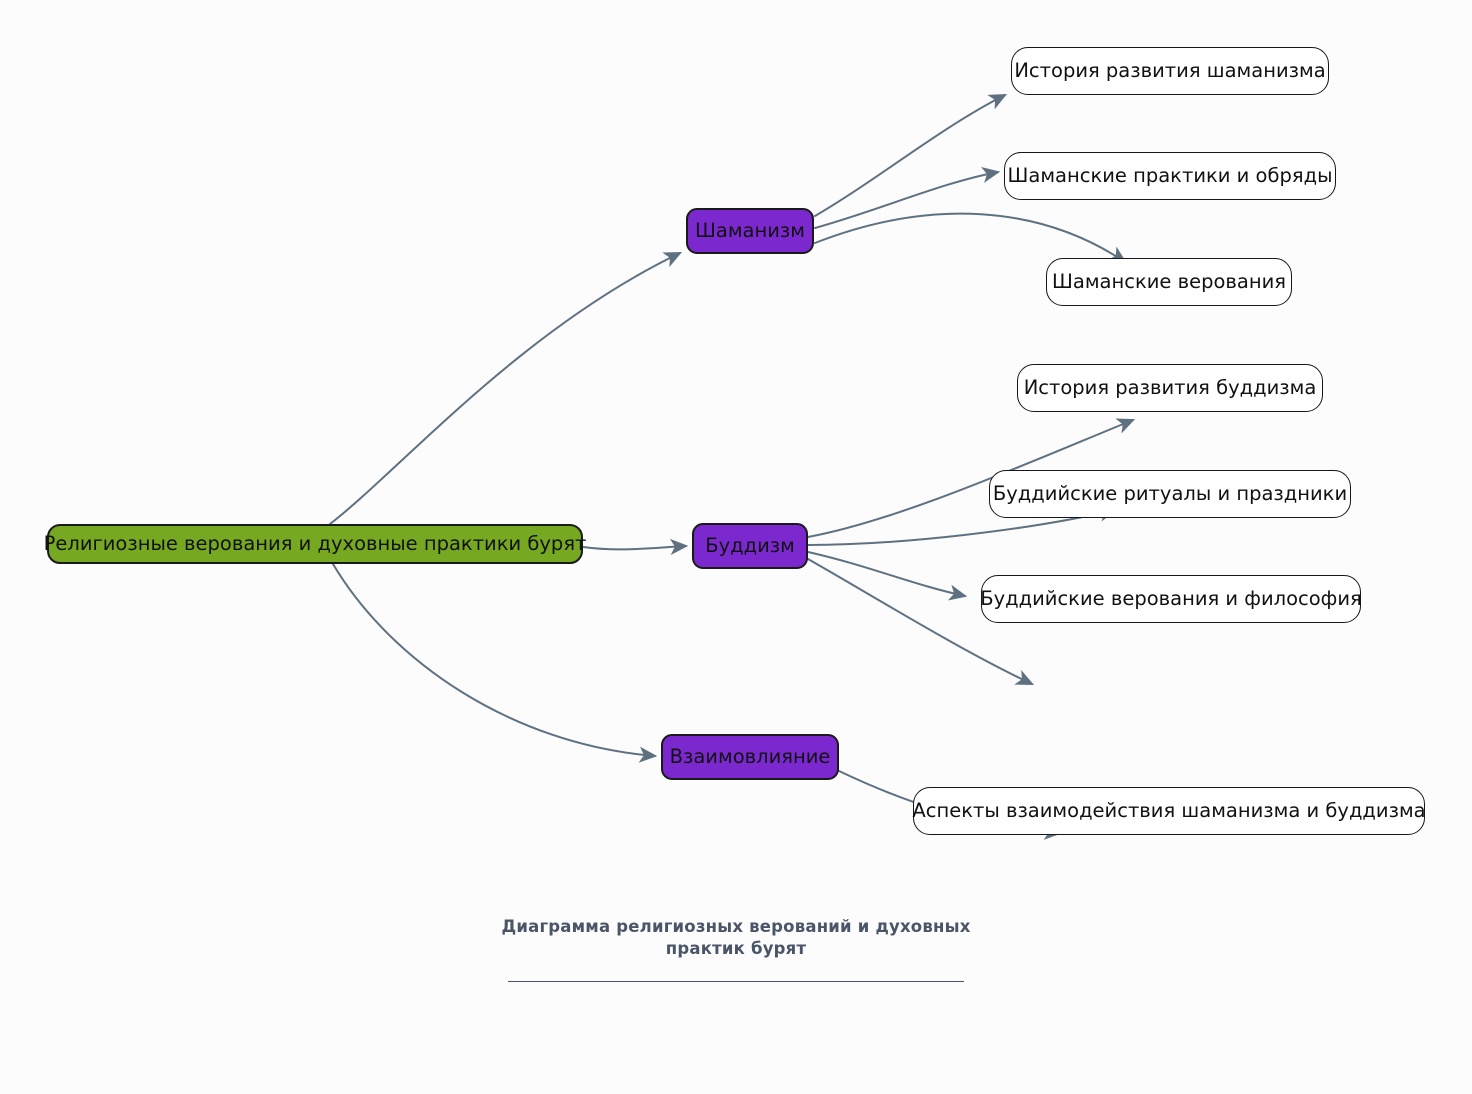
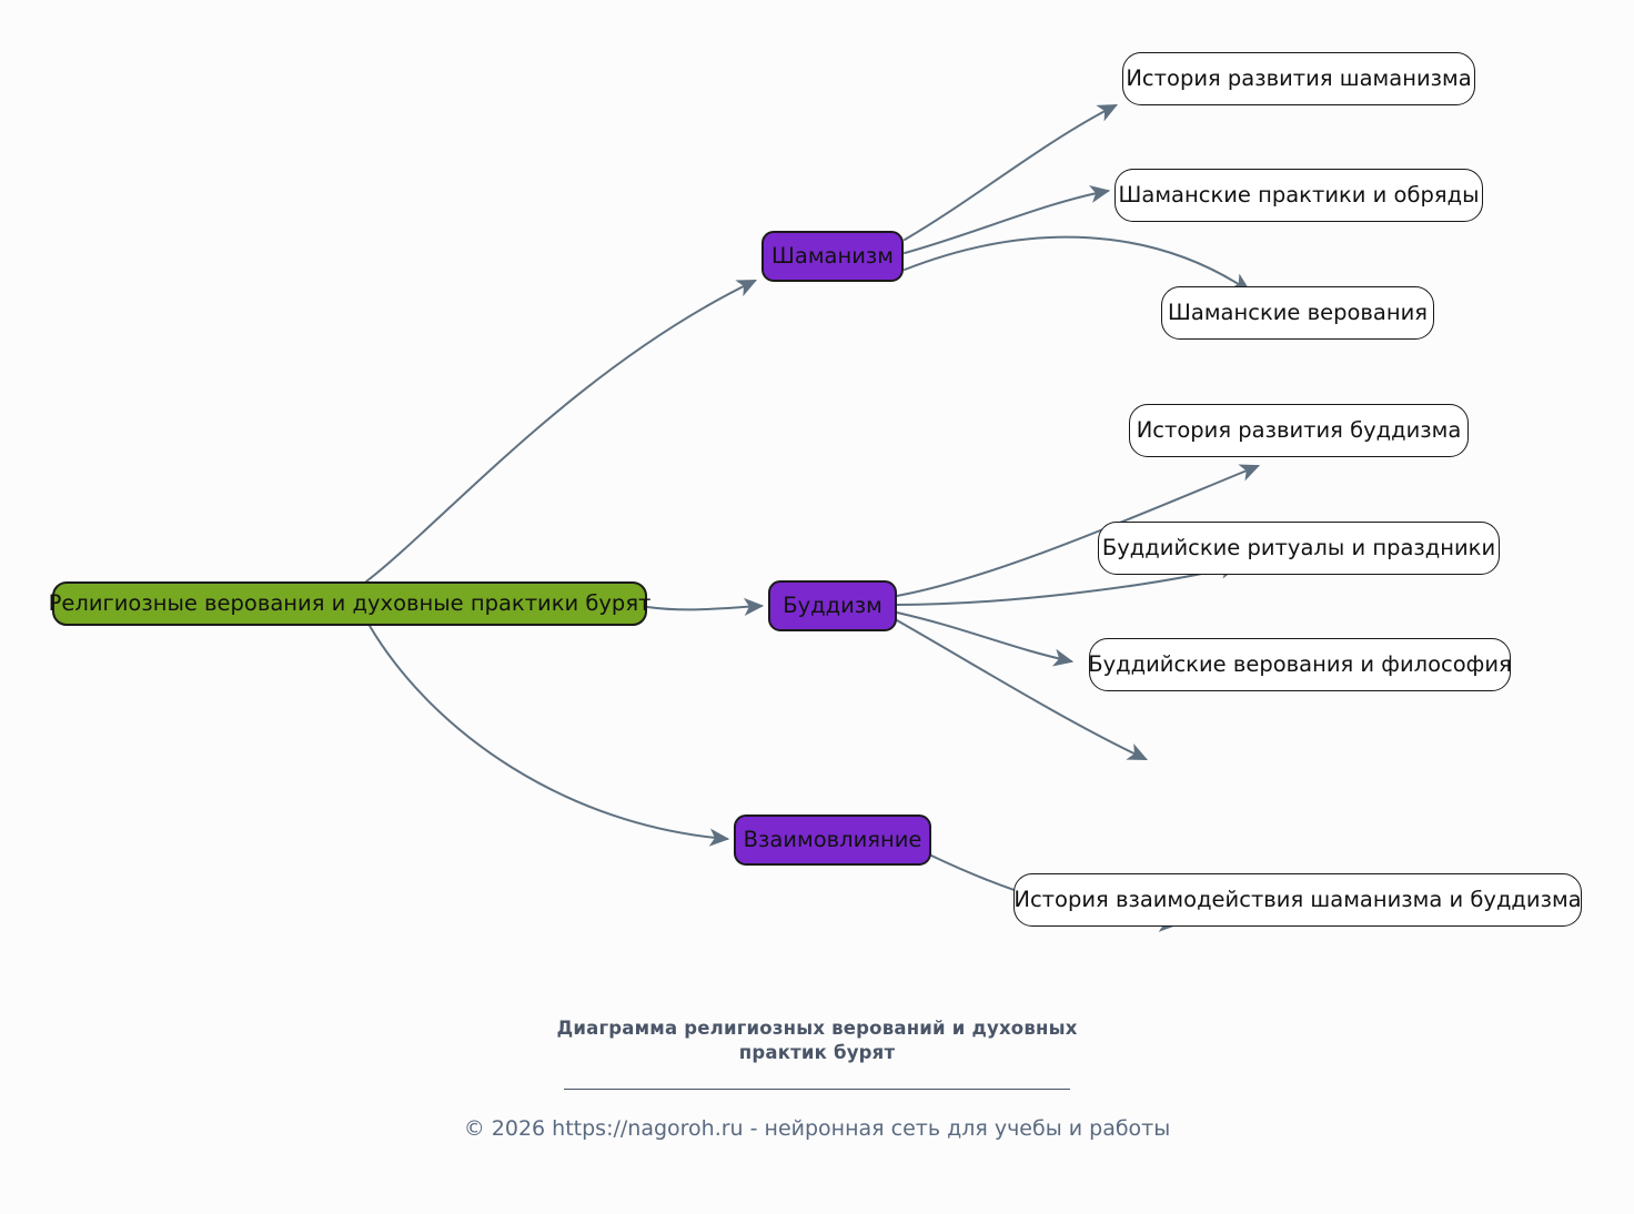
  Религиозные верования и духовные практики бурят
  Шаманизм
  Буддизм
  Взаимовлияние
  История развития шаманизма
  Шаманские практики и обряды
  Шаманские верования
  История развития буддизма
  Буддийские ритуалы и праздники
  Буддийские верования и философия
- Аспекты взаимодействия шаманизма и буддизма
+ История взаимодействия шаманизма и буддизма
  Диаграмма религиозных верований и духовных
  практик бурят
+ © 2026 https://nagoroh.ru - нейронная сеть для учебы и работы
